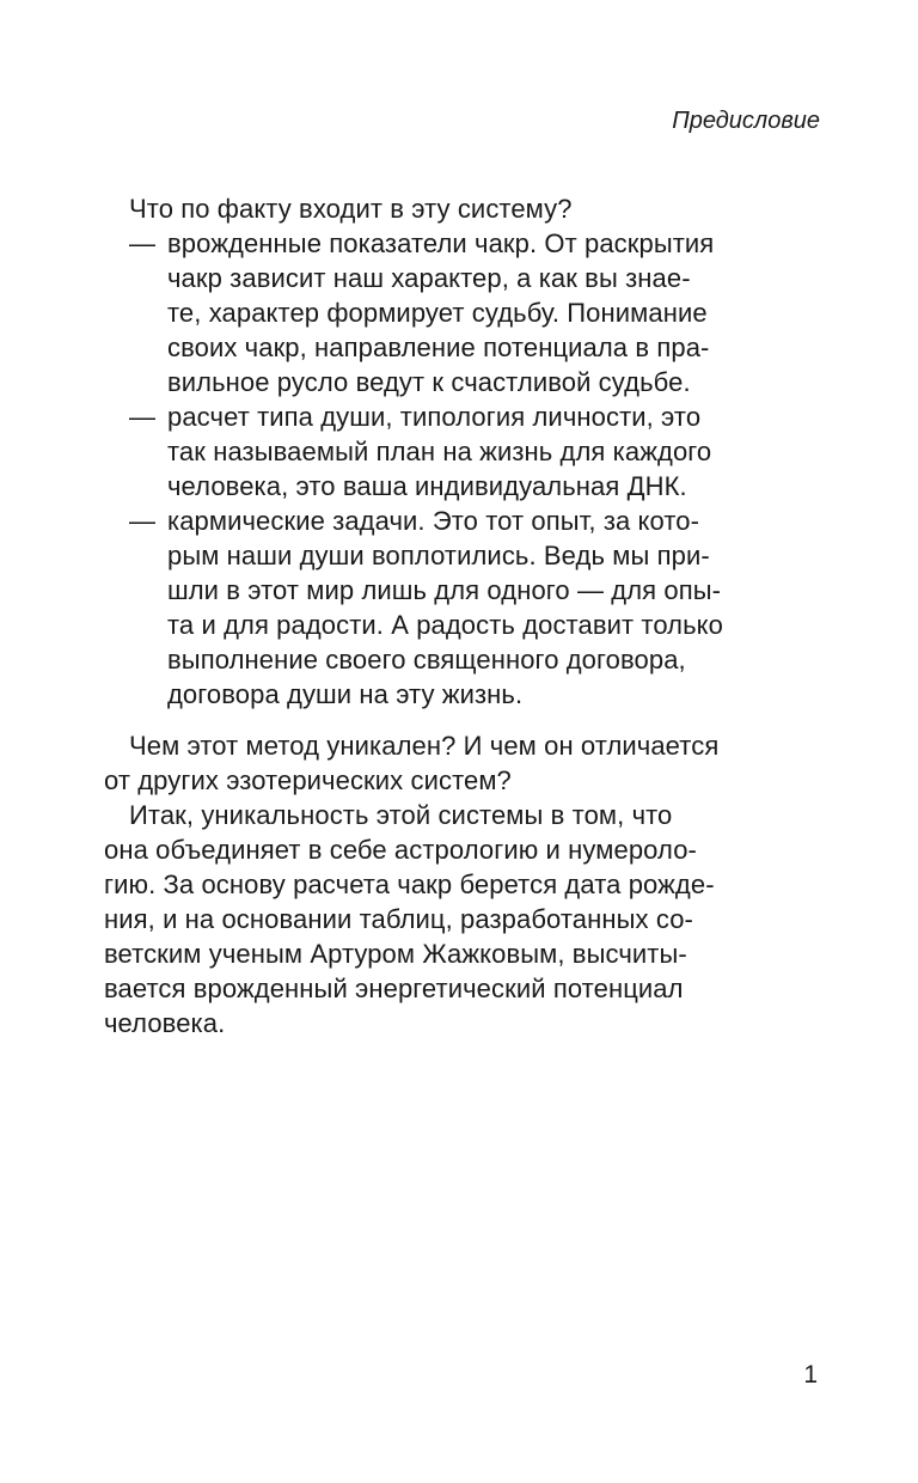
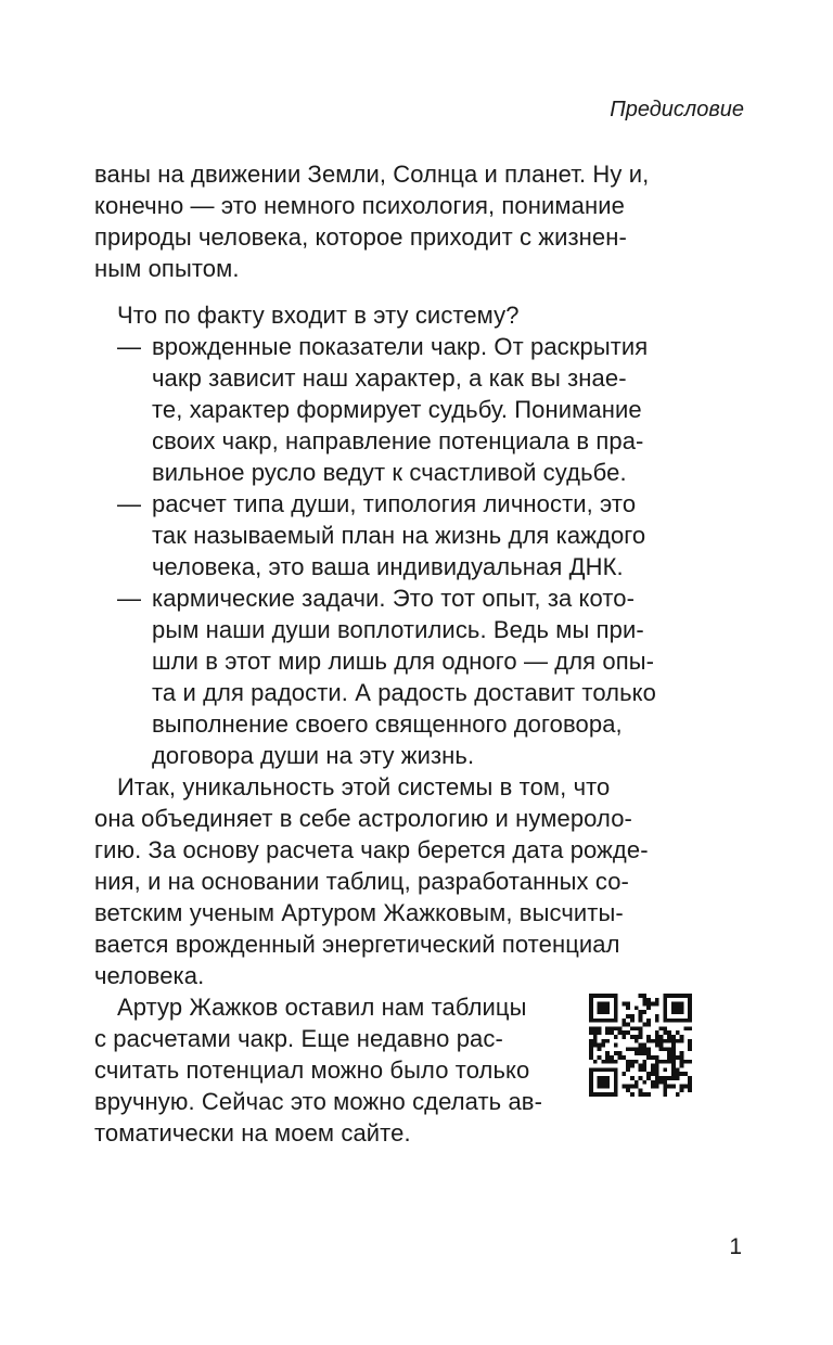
  Предисловие
+ ваны на движении Земли, Солнца и планет. Ну и,
+ конечно — это немного психология, понимание
+ природы человека, которое приходит с жизнен-
+ ным опытом.
  Что по факту входит в эту систему?
  —
  врожденные показатели чакр. От раскрытия
  чакр зависит наш характер, а как вы знае-
  те, характер формирует судьбу. Понимание
  своих чакр, направление потенциала в пра-
  вильное русло ведут к счастливой судьбе.
  —
  расчет типа души, типология личности, это
  так называемый план на жизнь для каждого
  человека, это ваша индивидуальная ДНК.
  —
  кармические задачи. Это тот опыт, за кото-
  рым наши души воплотились. Ведь мы при-
  шли в этот мир лишь для одного — для опы-
  та и для радости. А радость доставит только
  выполнение своего священного договора,
  договора души на эту жизнь.
- Чем этот метод уникален? И чем он отличается
- от других эзотерических систем?
  Итак, уникальность этой системы в том, что
  она объединяет в себе астрологию и нумероло-
  гию. За основу расчета чакр берется дата рожде-
  ния, и на основании таблиц, разработанных со-
  ветским ученым Артуром Жажковым, высчиты-
  вается врожденный энергетический потенциал
  человека.
+ Артур Жажков оставил нам таблицы
+ с расчетами чакр. Еще недавно рас-
+ считать потенциал можно было только
+ вручную. Сейчас это можно сделать ав-
+ томатически на моем сайте.
  1
